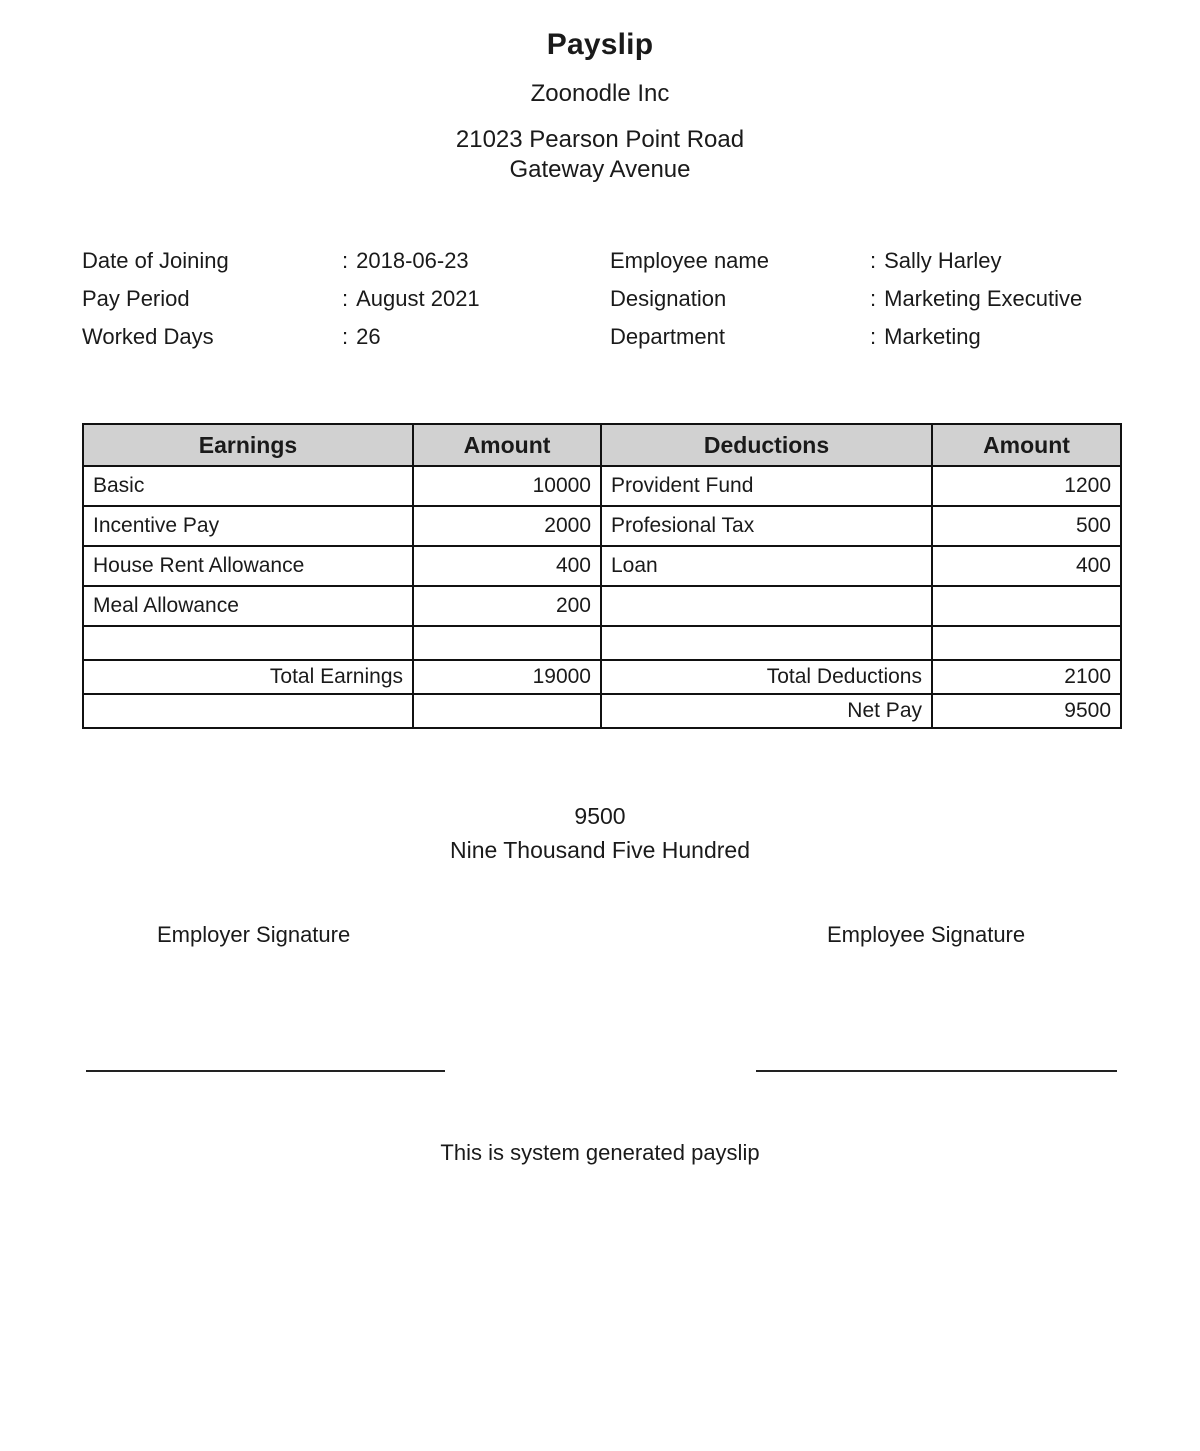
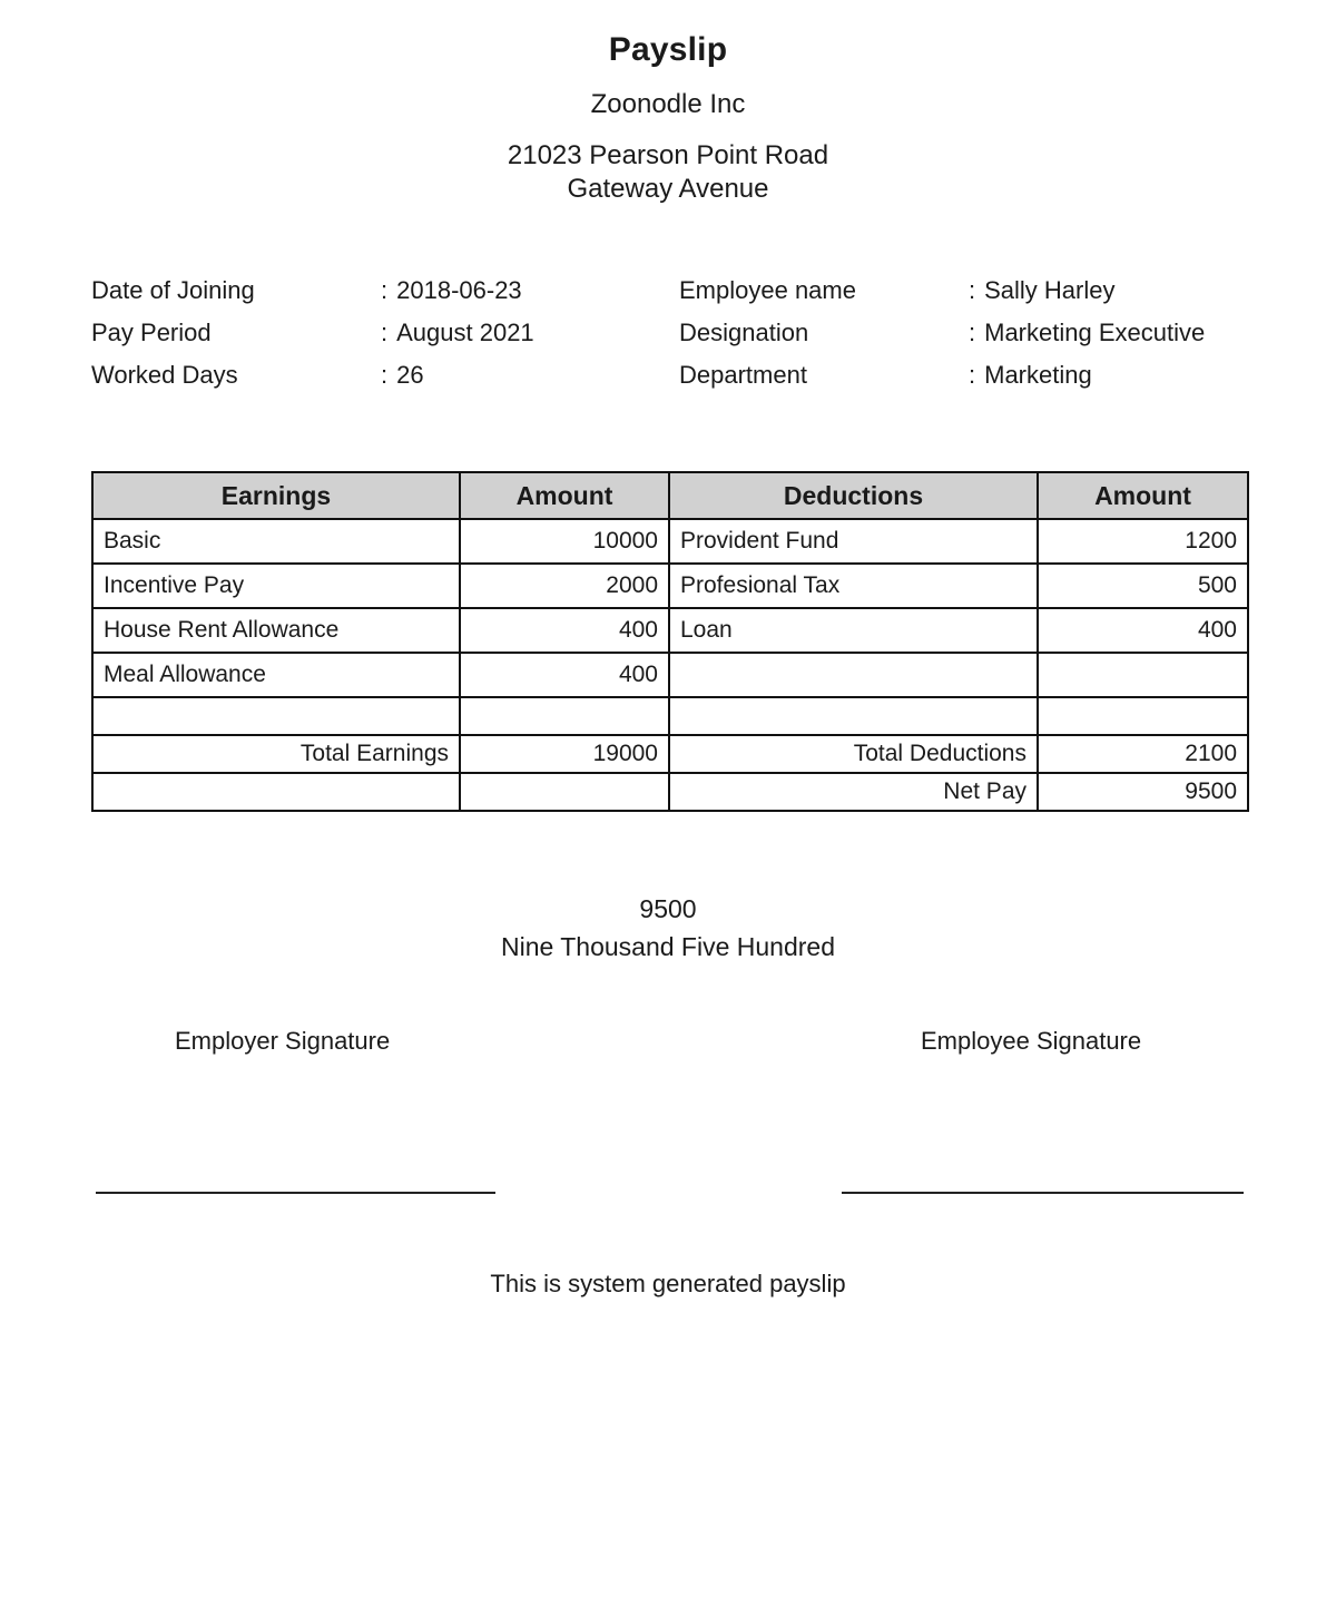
  Payslip
  Zoonodle Inc
  21023 Pearson Point Road
  Gateway Avenue
  Date of Joining
  : 2018-06-23
  Pay Period
  : August 2021
  Worked Days
  : 26
  Employee name
  : Sally Harley
  Designation
  : Marketing Executive
  Department
  : Marketing
  Earnings	Amount	Deductions	Amount
  Basic	10000	Provident Fund	1200
  Incentive Pay	2000	Profesional Tax	500
  House Rent Allowance	400	Loan	400
- Meal Allowance	200
+ Meal Allowance	400
  Total Earnings	19000	Total Deductions	2100
  		Net Pay	9500
  9500
  Nine Thousand Five Hundred
  Employer Signature
  Employee Signature
  This is system generated payslip
